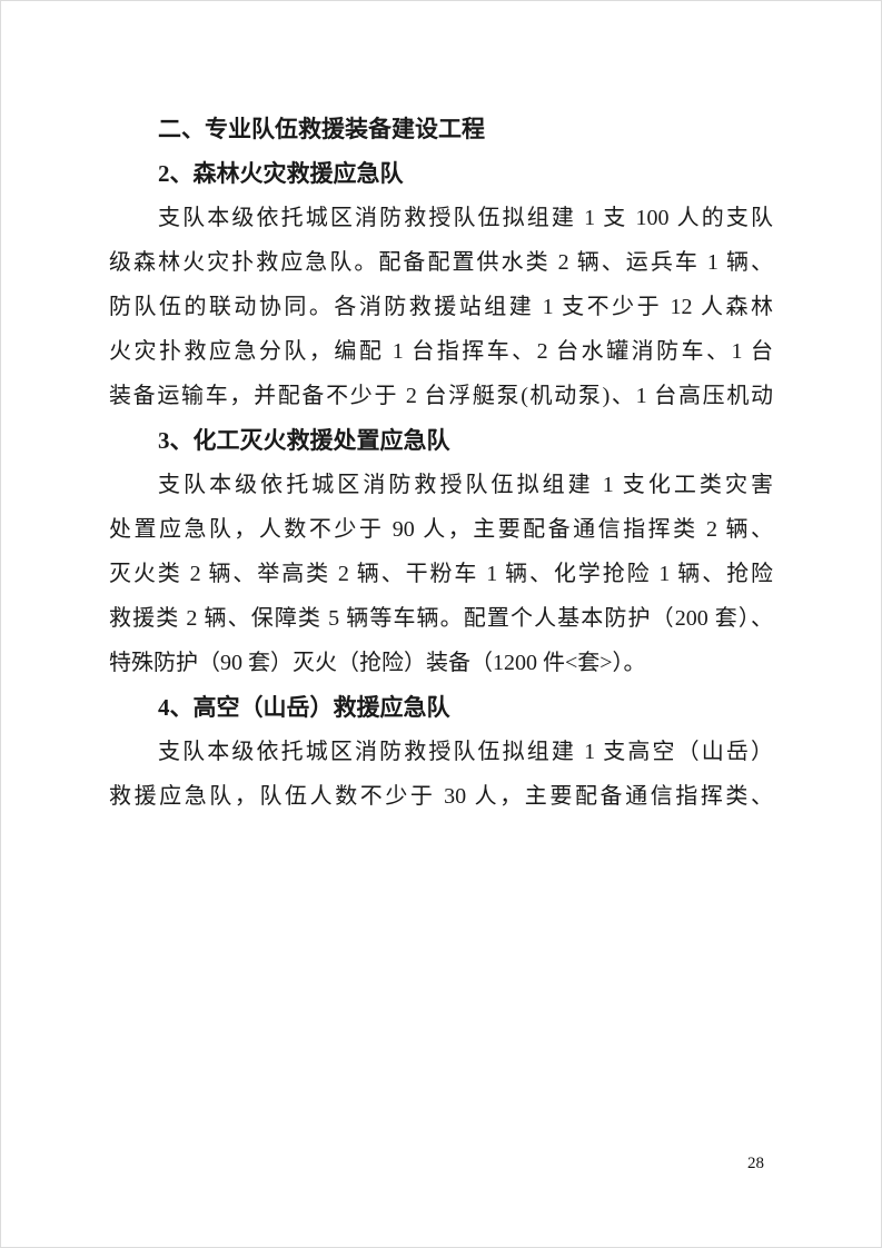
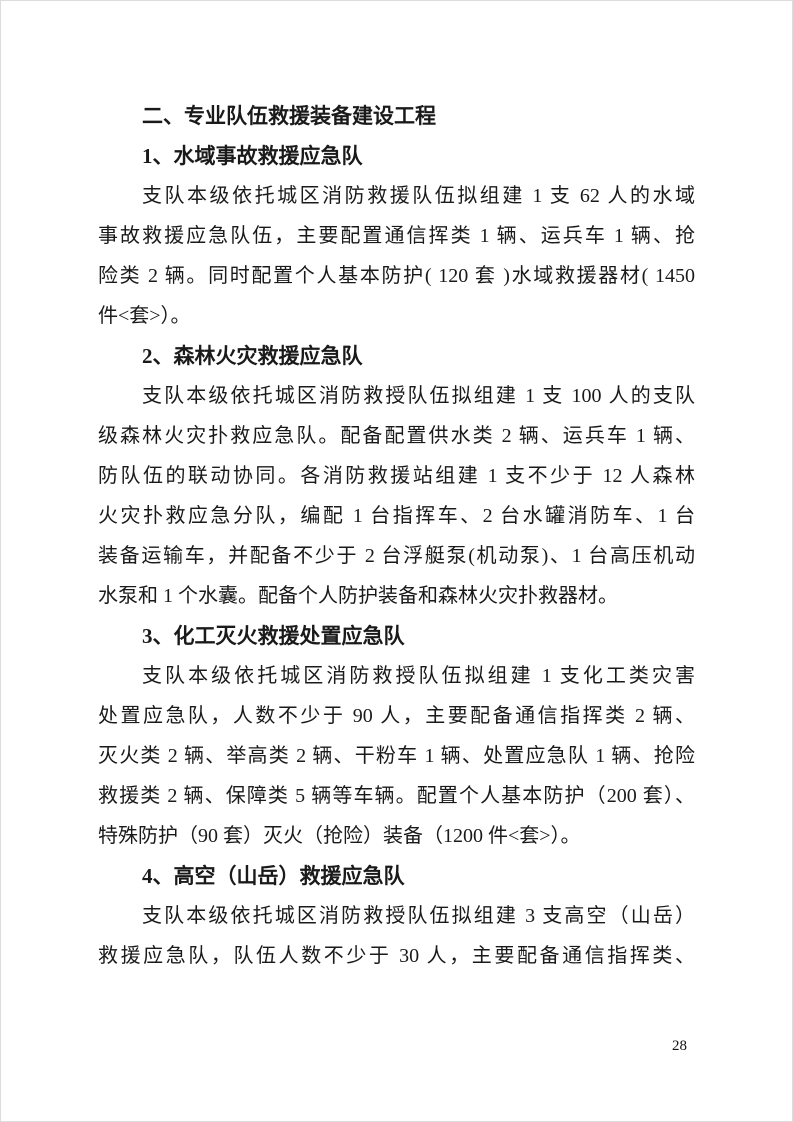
  二、专业队伍救援装备建设工程
+ 1、水域事故救援应急队
+ 支队本级依托城区消防救援队伍拟组建 1 支 62 人的水域
+ 事故救援应急队伍，主要配置通信挥类 1 辆、运兵车 1 辆、抢
+ 险类 2 辆。同时配置个人基本防护( 120 套 )水域救援器材( 1450
+ 件<套>）。
  2、森林火灾救援应急队
  支队本级依托城区消防救授队伍拟组建 1 支 100 人的支队
  级森林火灾扑救应急队。配备配置供水类 2 辆、运兵车 1 辆、
  防队伍的联动协同。各消防救援站组建 1 支不少于 12 人森林
  火灾扑救应急分队，编配 1 台指挥车、2 台水罐消防车、1 台
  装备运输车，并配备不少于 2 台浮艇泵(机动泵)、1 台高压机动
+ 水泵和 1 个水囊。配备个人防护装备和森林火灾扑救器材。
  3、化工灭火救援处置应急队
  支队本级依托城区消防救授队伍拟组建 1 支化工类灾害
  处置应急队，人数不少于 90 人，主要配备通信指挥类 2 辆、
- 灭火类 2 辆、举高类 2 辆、干粉车 1 辆、化学抢险 1 辆、抢险
+ 灭火类 2 辆、举高类 2 辆、干粉车 1 辆、处置应急队 1 辆、抢险
  救援类 2 辆、保障类 5 辆等车辆。配置个人基本防护（200 套）、
  特殊防护（90 套）灭火（抢险）装备（1200 件<套>）。
  4、高空（山岳）救援应急队
- 支队本级依托城区消防救授队伍拟组建 1 支高空（山岳）
+ 支队本级依托城区消防救授队伍拟组建 3 支高空（山岳）
  救援应急队，队伍人数不少于 30 人，主要配备通信指挥类、
  28
